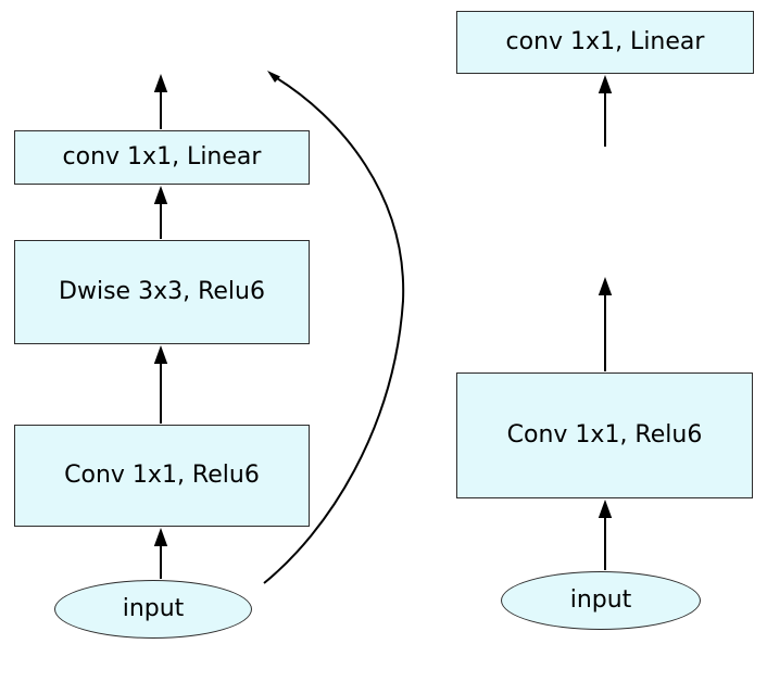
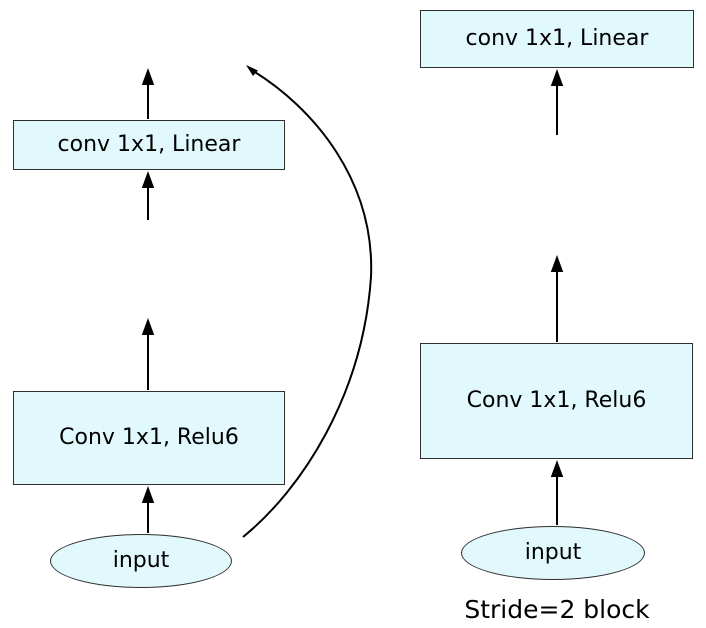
  conv 1x1, Linear
- Dwise 3x3, Relu6
  Conv 1x1, Relu6
  input
  conv 1x1, Linear
  Conv 1x1, Relu6
  input
+ Stride=2 block
